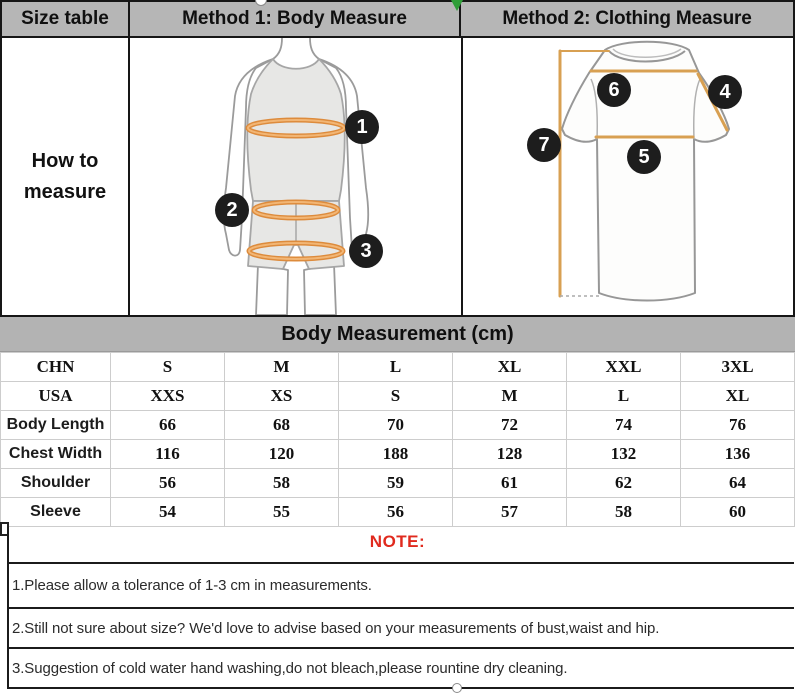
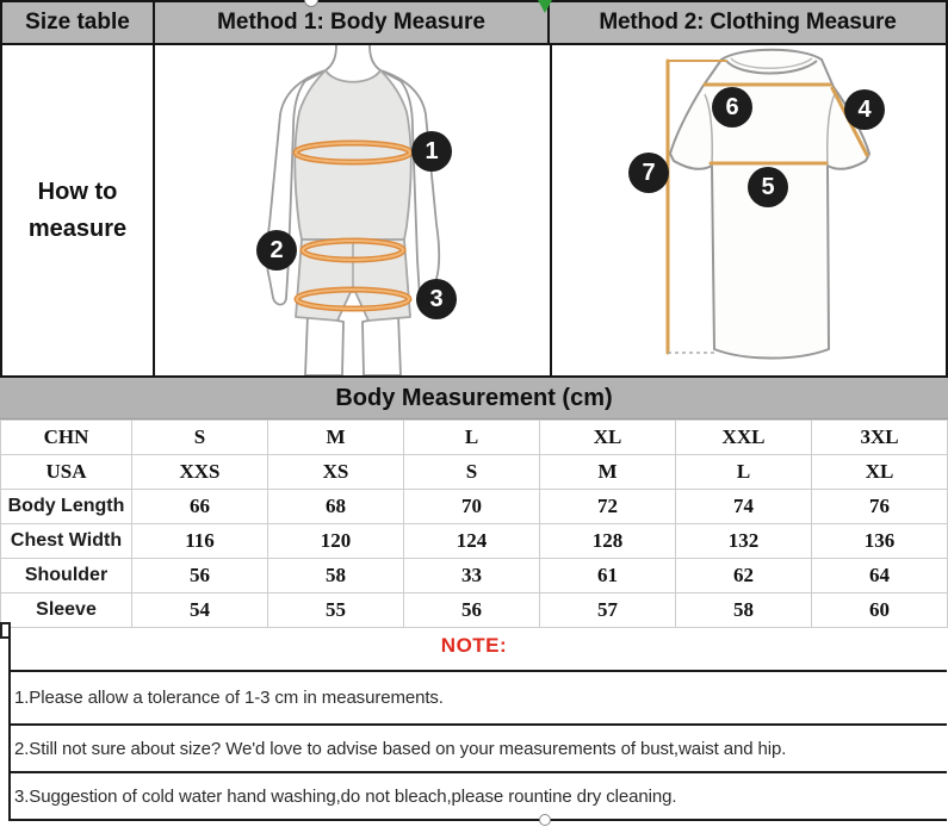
  Size table
  Method 1: Body Measure
  Method 2: Clothing Measure
  How to
  measure
  1
  2
  3
  4
  5
  6
  7
  Body Measurement (cm)
  CHN	S	M	L	XL	XXL	3XL
  USA	XXS	XS	S	M	L	XL
  Body Length	66	68	70	72	74	76
- Chest Width	116	120	188	128	132	136
+ Chest Width	116	120	124	128	132	136
- Shoulder	56	58	59	61	62	64
+ Shoulder	56	58	33	61	62	64
  Sleeve	54	55	56	57	58	60
  NOTE:
  1.Please allow a tolerance of 1-3 cm in measurements.
  2.Still not sure about size? We'd love to advise based on your measurements of bust,waist and hip.
  3.Suggestion of cold water hand washing,do not bleach,please rountine dry cleaning.
